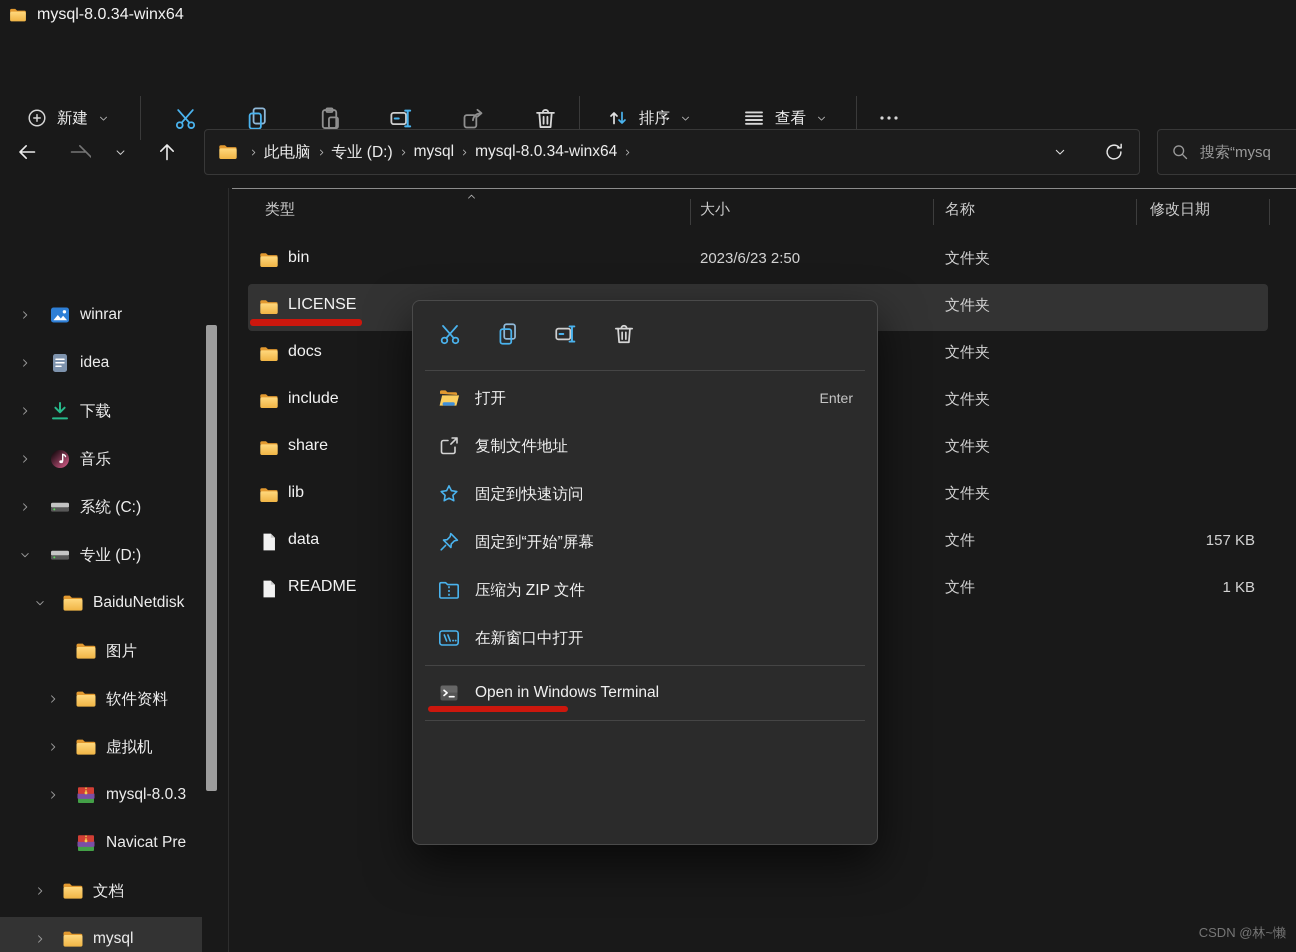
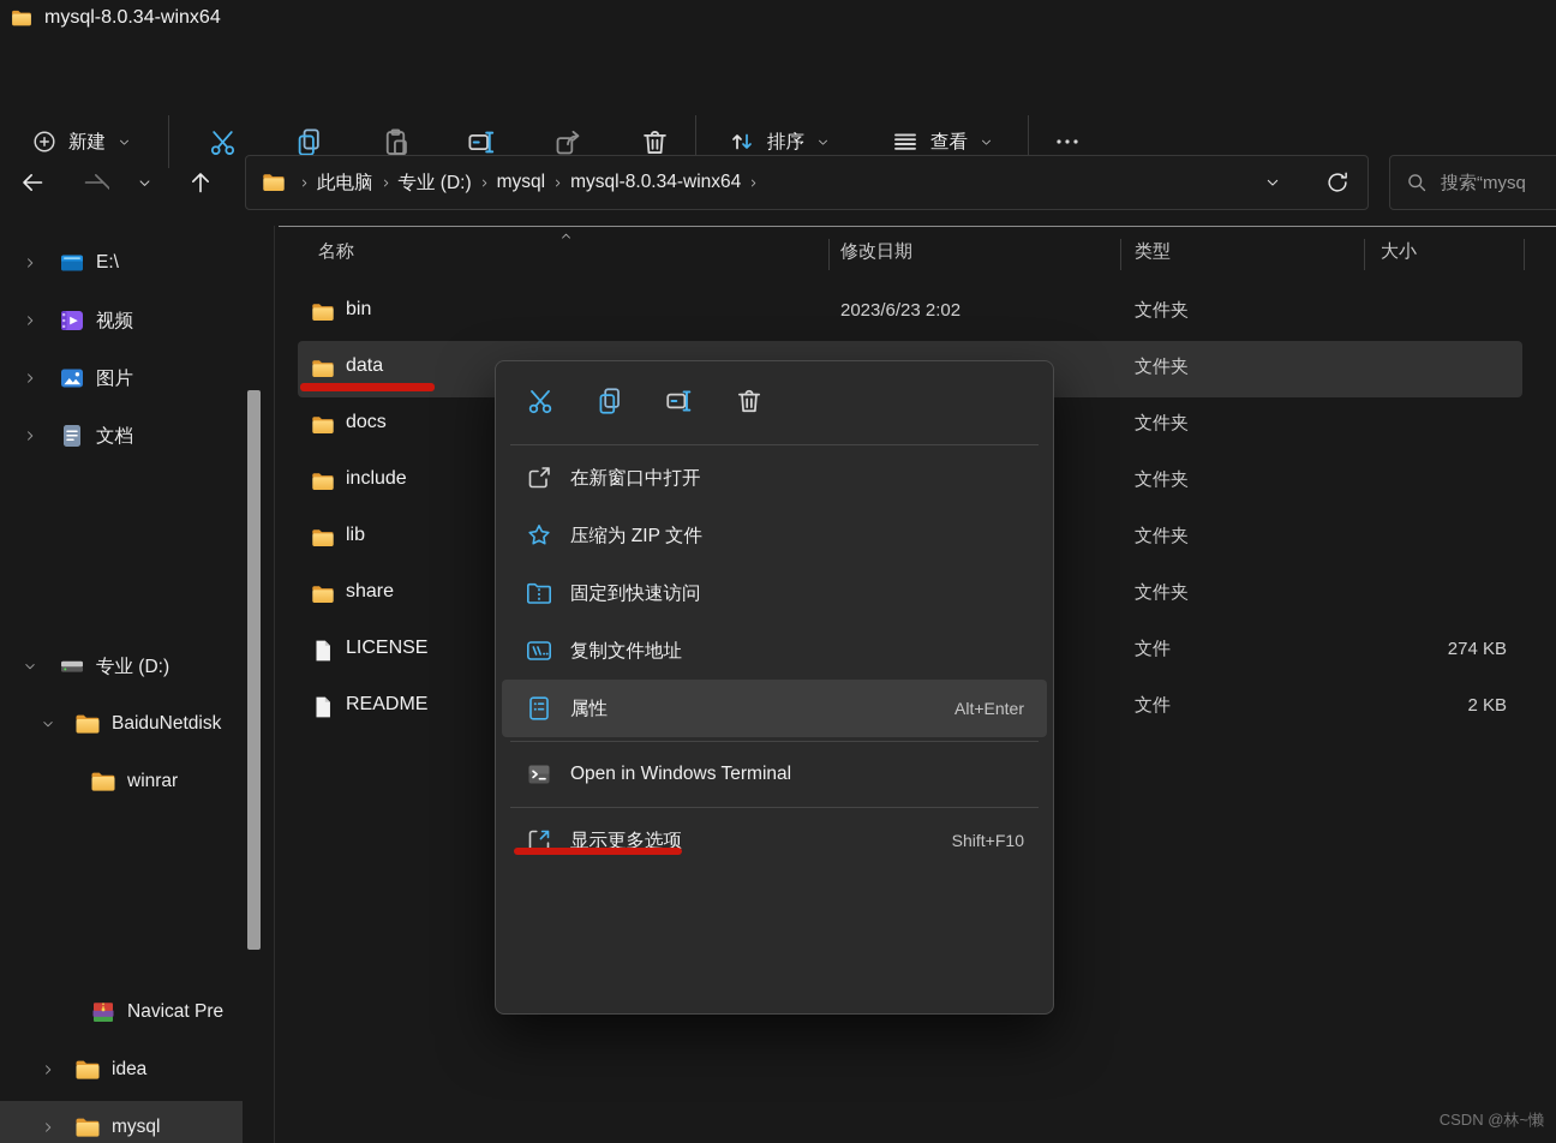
  mysql-8.0.34-winx64
  新建
  排序
  查看
  此电脑
  专业 (D:)
  mysql
  mysql-8.0.34-winx64
  搜索“mysq
+ E:\
+ 视频
- winrar
+ 图片
- idea
+ 文档
- 下载
- 音乐
- 系统 (C:)
  专业 (D:)
  BaiduNetdisk
- 图片
+ winrar
- 软件资料
- 虚拟机
- mysql-8.0.3
  Navicat Pre
- 文档
+ idea
  mysql
- 类型
+ 名称
- 大小
+ 修改日期
- 名称
+ 类型
- 修改日期
+ 大小
  bin
- 2023/6/23 2:50
+ 2023/6/23 2:02
  文件夹
- LICENSE
+ data
  文件夹
  docs
  文件夹
  include
  文件夹
- share
+ lib
  文件夹
- lib
+ share
  文件夹
- data
+ LICENSE
  文件
- 157 KB
+ 274 KB
  README
  文件
- 1 KB
+ 2 KB
- 打开
- Enter
- 复制文件地址
+ 在新窗口中打开
- 固定到快速访问
+ 压缩为 ZIP 文件
- 固定到“开始”屏幕
- 压缩为 ZIP 文件
+ 固定到快速访问
- 在新窗口中打开
+ 复制文件地址
+ 属性
+ Alt+Enter
  Open in Windows Terminal
+ 显示更多选项
+ Shift+F10
  CSDN @林~懒
